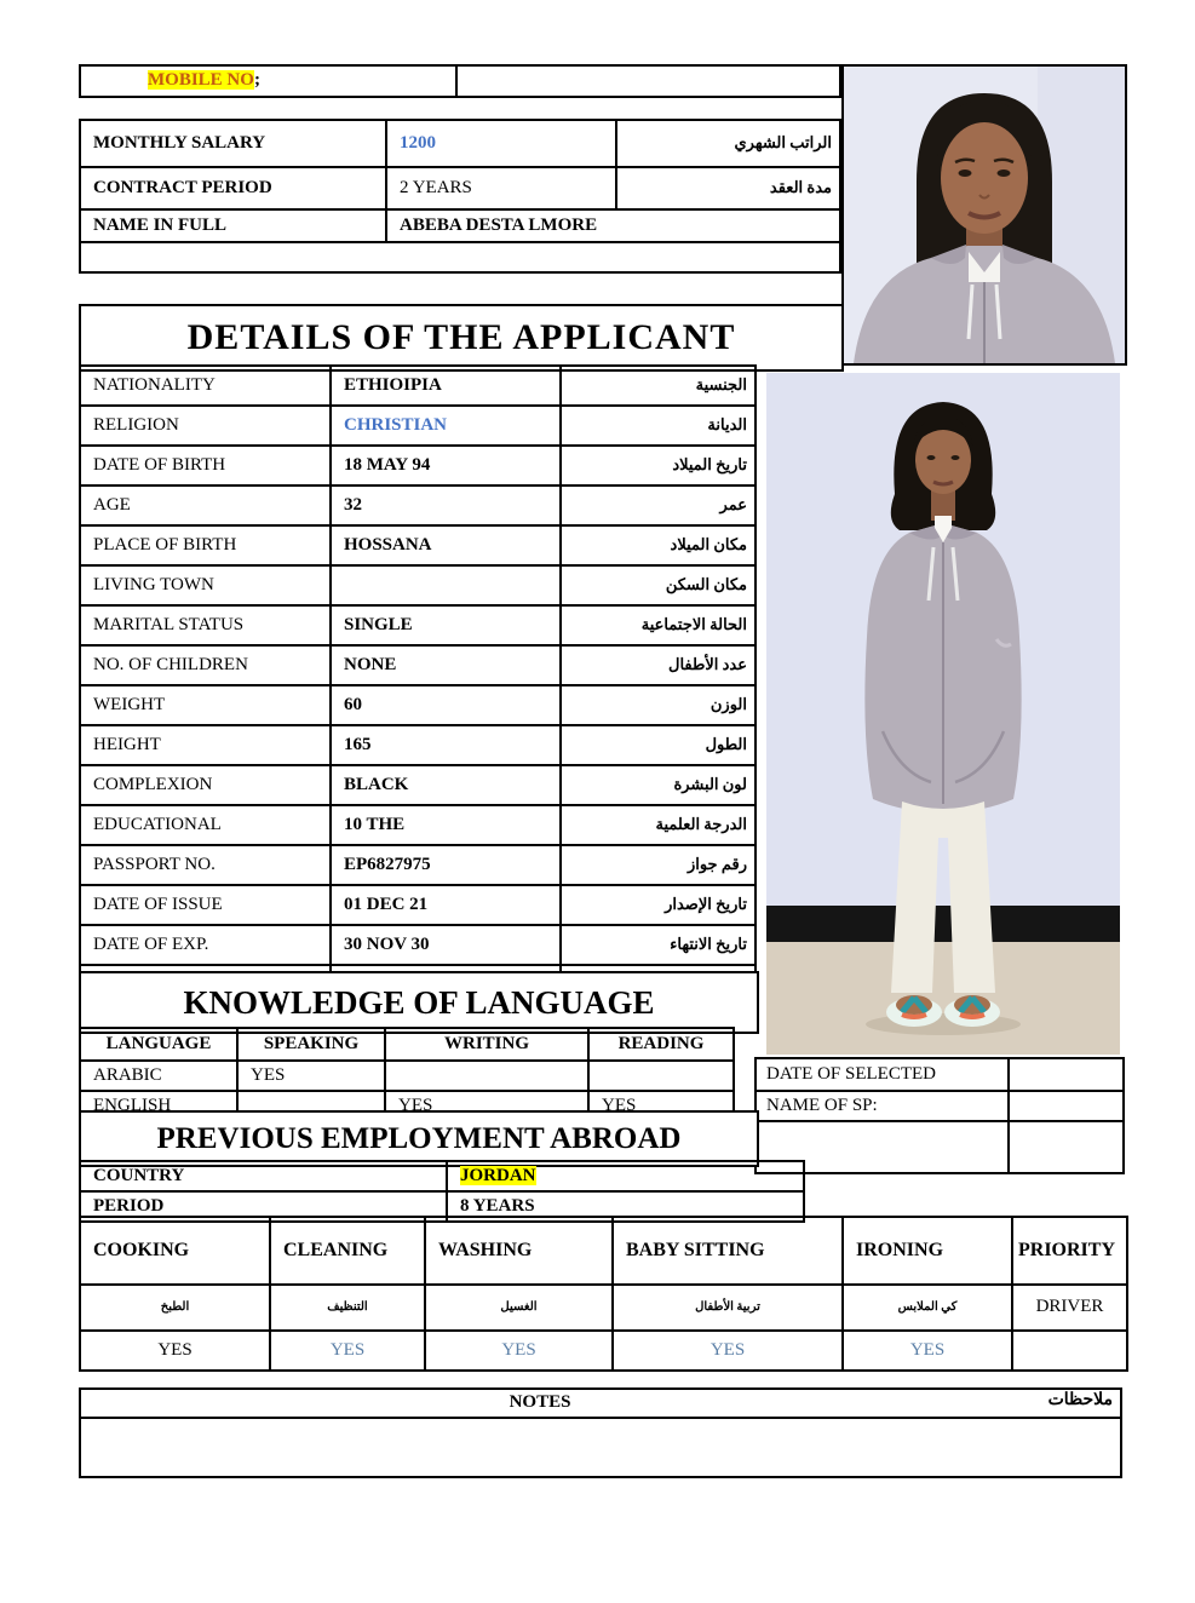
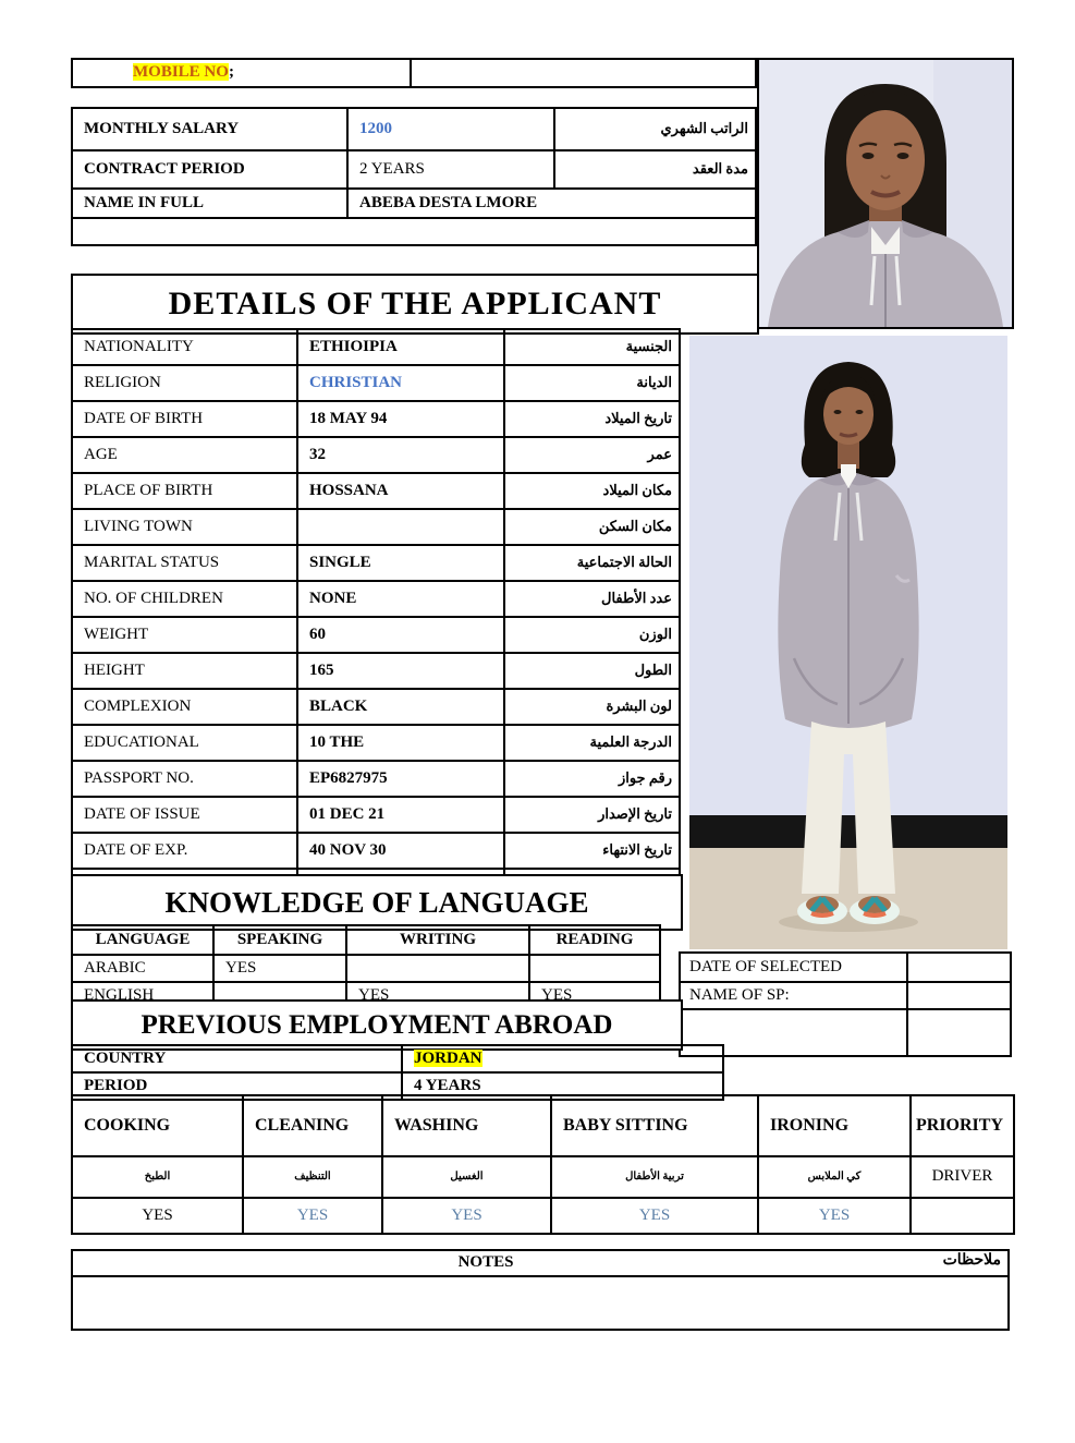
  MOBILE NO;
  MONTHLY SALARY	1200	الراتب الشهري
  CONTRACT PERIOD	2 YEARS	مدة العقد
  NAME IN FULL	ABEBA DESTA LMORE
  DETAILS OF THE APPLICANT
  NATIONALITY	ETHIOIPIA	الجنسية
  RELIGION	CHRISTIAN	الديانة
  DATE OF BIRTH	18 MAY 94	تاريخ الميلاد
  AGE	32	عمر
  PLACE OF BIRTH	HOSSANA	مكان الميلاد
  LIVING TOWN		مكان السكن
  MARITAL STATUS	SINGLE	الحالة الاجتماعية
  NO. OF CHILDREN	NONE	عدد الأطفال
  WEIGHT	60	الوزن
  HEIGHT	165	الطول
  COMPLEXION	BLACK	لون البشرة
  EDUCATIONAL	10 THE	الدرجة العلمية
  PASSPORT NO.	EP6827975	رقم جواز
  DATE OF ISSUE	01 DEC 21	تاريخ الإصدار
- DATE OF EXP.	30 NOV 30	تاريخ الانتهاء
+ DATE OF EXP.	40 NOV 30	تاريخ الانتهاء
  KNOWLEDGE OF LANGUAGE
  LANGUAGE	SPEAKING	WRITING	READING
  ARABIC	YES
  ENGLISH		YES	YES
  DATE OF SELECTED
  NAME OF SP:
  PREVIOUS EMPLOYMENT ABROAD
  COUNTRY	JORDAN
- PERIOD	8 YEARS
+ PERIOD	4 YEARS
  COOKING	CLEANING	WASHING	BABY SITTING	IRONING	PRIORITY
  الطبخ	التنظيف	الغسيل	تربية الأطفال	كي الملابس	DRIVER
  YES	YES	YES	YES	YES
  NOTES ملاحظات
